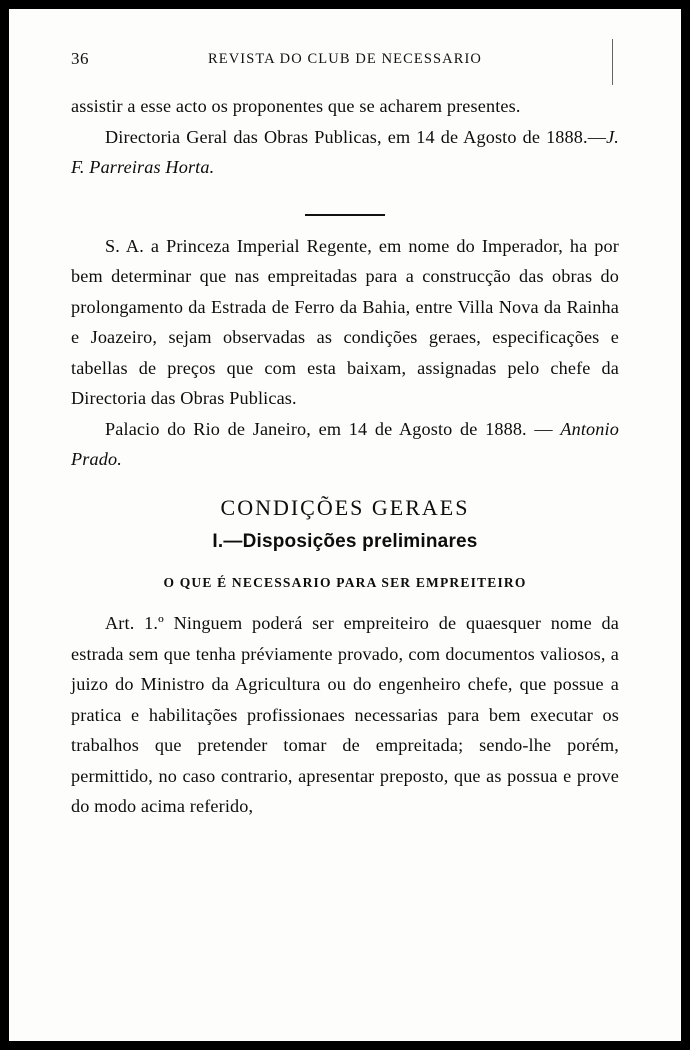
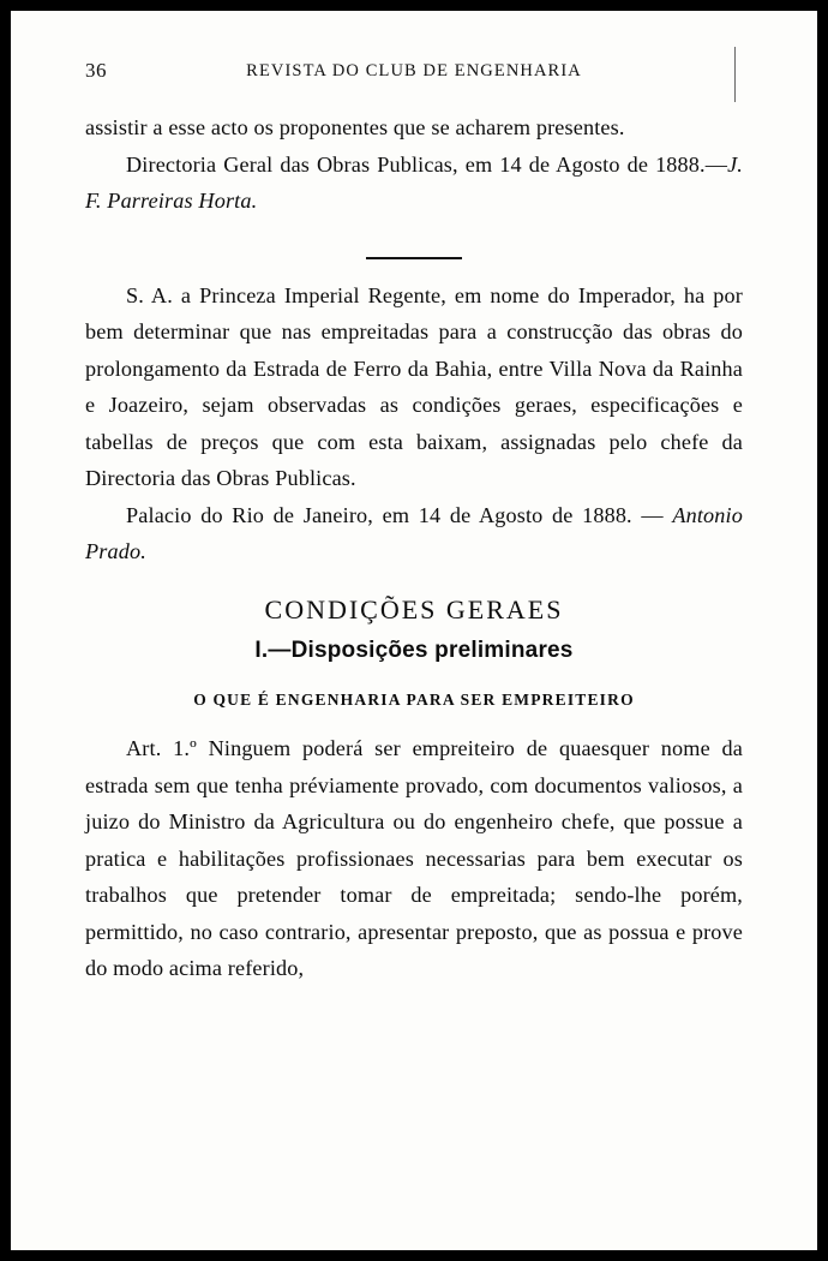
  36
- REVISTA DO CLUB DE NECESSARIO
+ REVISTA DO CLUB DE ENGENHARIA
  assistir a esse acto os proponentes que se acharem presentes.
  Directoria Geral das Obras Publicas, em 14 de Agosto de 1888.—J. F. Parreiras Horta.
  S. A. a Princeza Imperial Regente, em nome do Imperador, ha por bem determinar que nas empreitadas para a construcção das obras do prolongamento da Estrada de Ferro da Bahia, entre Villa Nova da Rainha e Joazeiro, sejam observadas as condições geraes, especificações e tabellas de preços que com esta baixam, assignadas pelo chefe da Directoria das Obras Publicas.
  Palacio do Rio de Janeiro, em 14 de Agosto de 1888. — Antonio Prado.
  CONDIÇÕES GERAES
  I.—Disposições preliminares
- O QUE É NECESSARIO PARA SER EMPREITEIRO
+ O QUE É ENGENHARIA PARA SER EMPREITEIRO
  Art. 1.º Ninguem poderá ser empreiteiro de quaesquer nome da estrada sem que tenha préviamente provado, com documentos valiosos, a juizo do Ministro da Agricultura ou do engenheiro chefe, que possue a pratica e habilitações profissionaes necessarias para bem executar os trabalhos que pretender tomar de empreitada; sendo-lhe porém, permittido, no caso contrario, apresentar preposto, que as possua e prove do modo acima referido,
